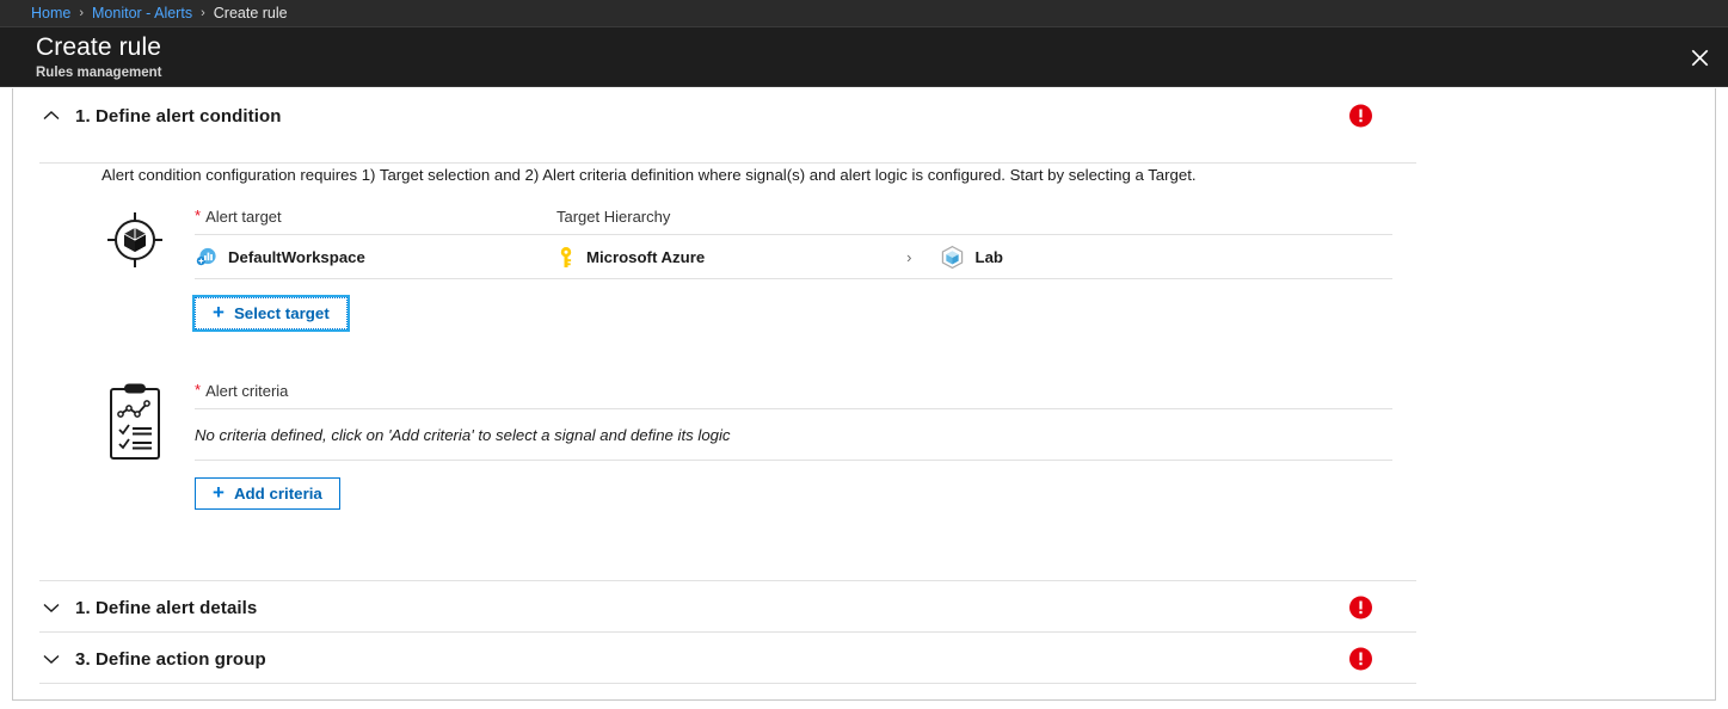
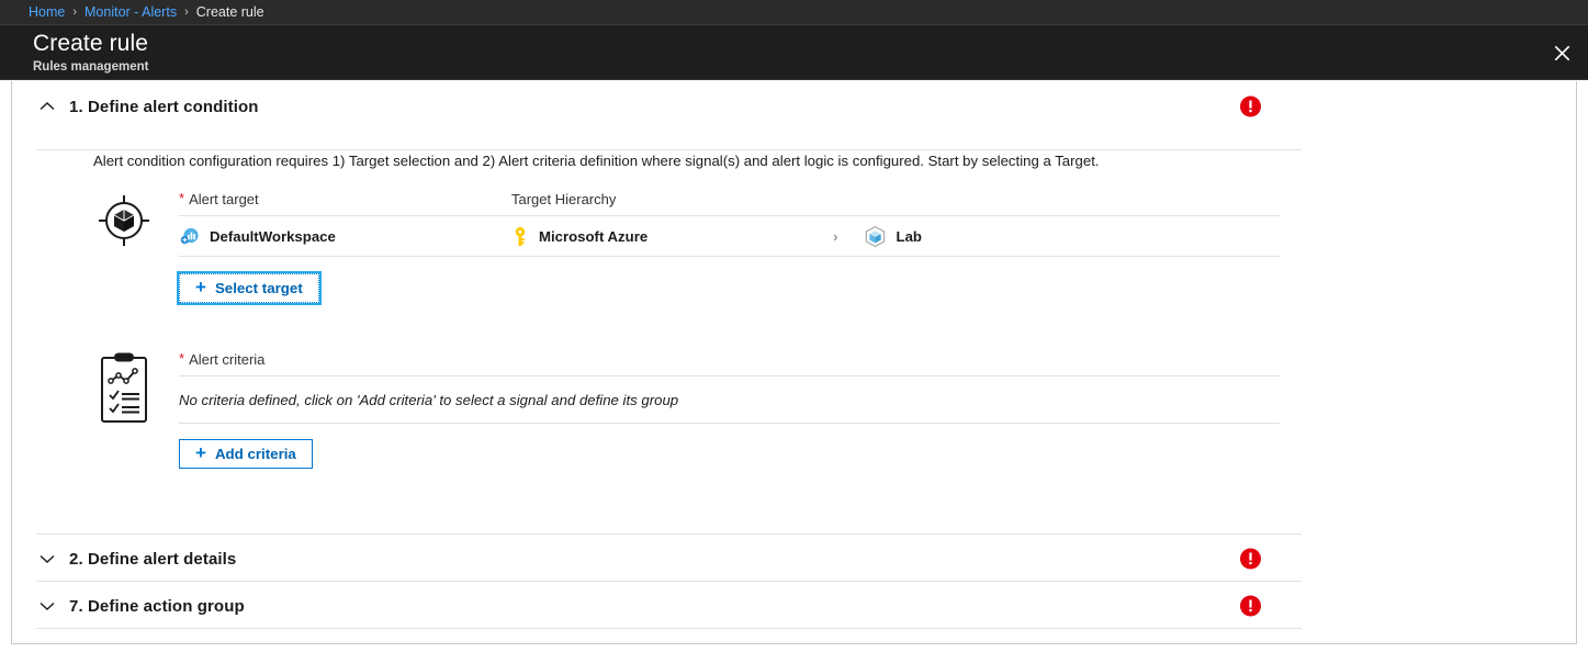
  Home
  ›
  Monitor - Alerts
  ›
  Create rule
  Create rule
  Rules management
  1. Define alert condition
  Alert condition configuration requires 1) Target selection and 2) Alert criteria definition where signal(s) and alert logic is configured. Start by selecting a Target.
  *
  Alert target
  Target Hierarchy
  DefaultWorkspace
  Microsoft Azure
  ›
  Lab
  +
  Select target
  *
  Alert criteria
- No criteria defined, click on 'Add criteria' to select a signal and define its logic
+ No criteria defined, click on 'Add criteria' to select a signal and define its group
  +
  Add criteria
- 1. Define alert details
+ 2. Define alert details
- 3. Define action group
+ 7. Define action group
